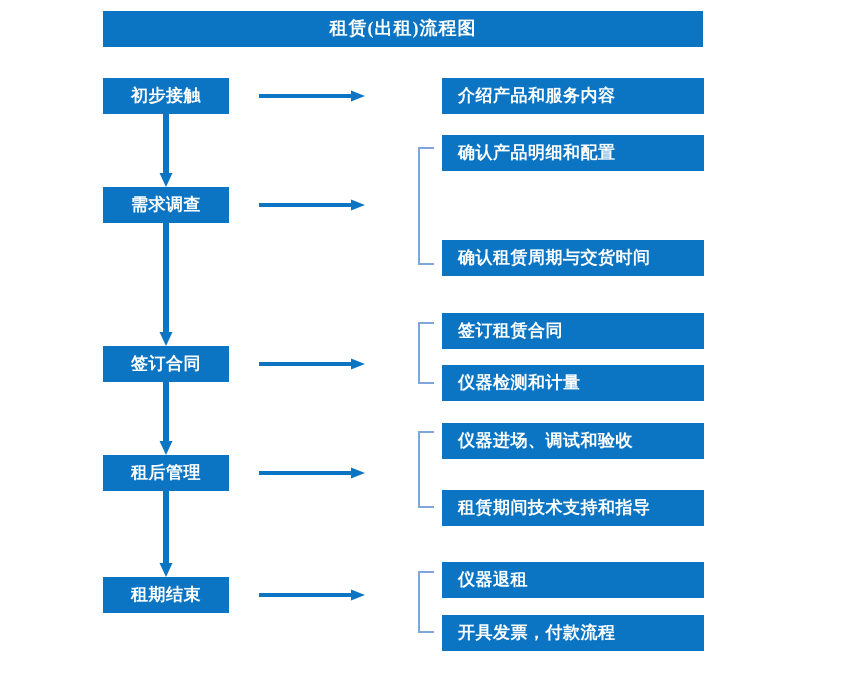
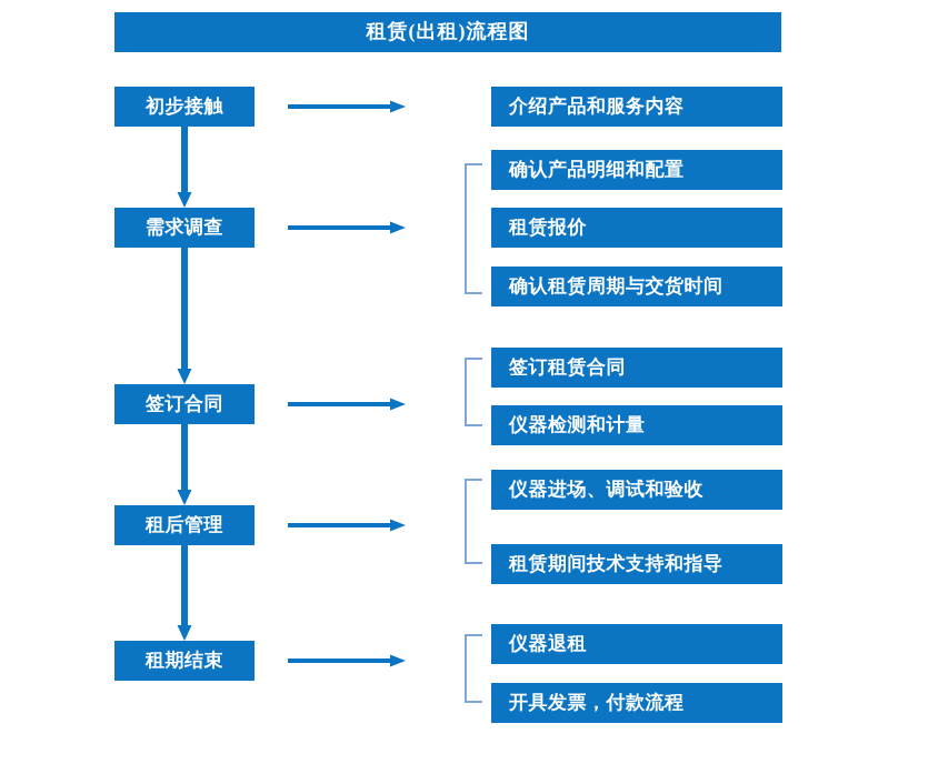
  租赁(出租)流程图
  初步接触
  需求调查
  签订合同
  租后管理
  租期结束
  介绍产品和服务内容
  确认产品明细和配置
+ 租赁报价
  确认租赁周期与交货时间
  签订租赁合同
  仪器检测和计量
  仪器进场、调试和验收
  租赁期间技术支持和指导
  仪器退租
  开具发票，付款流程
